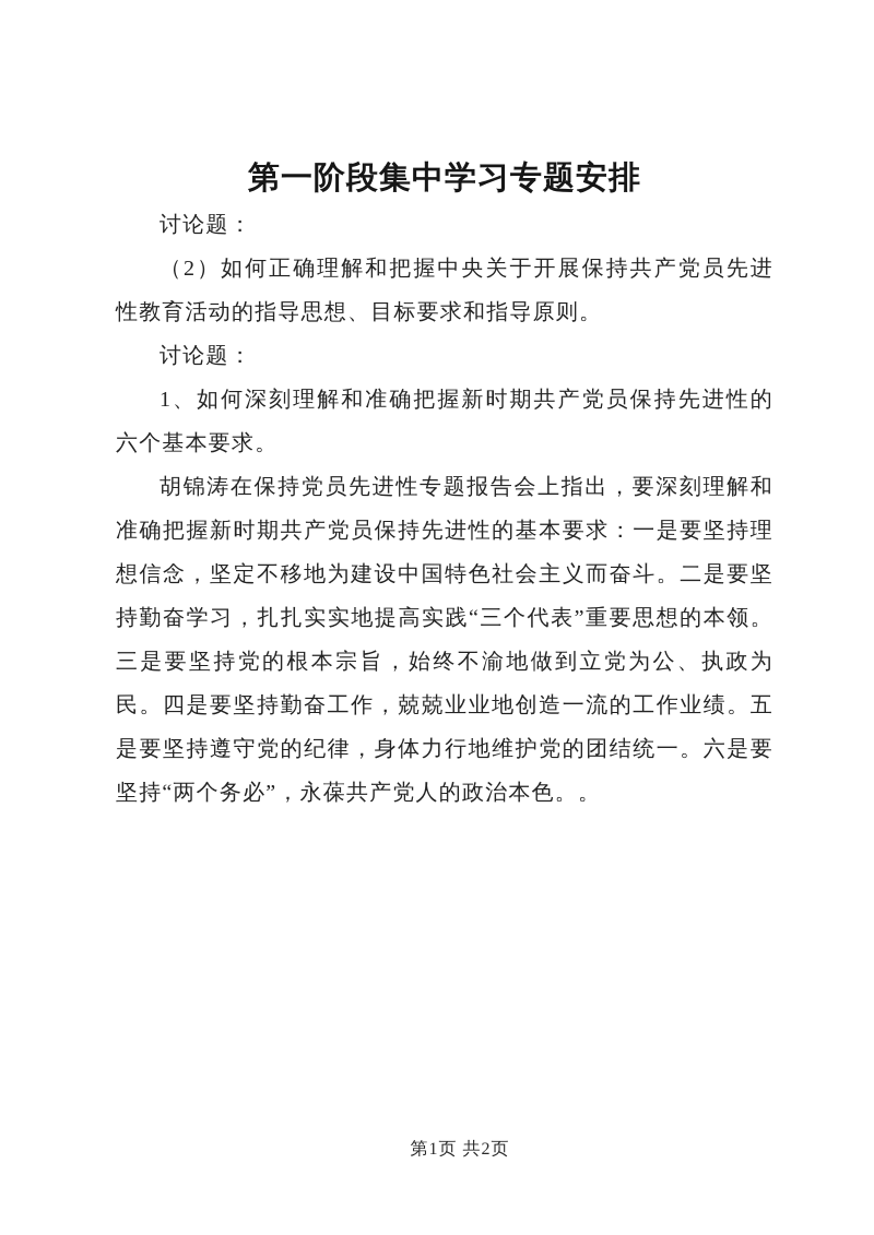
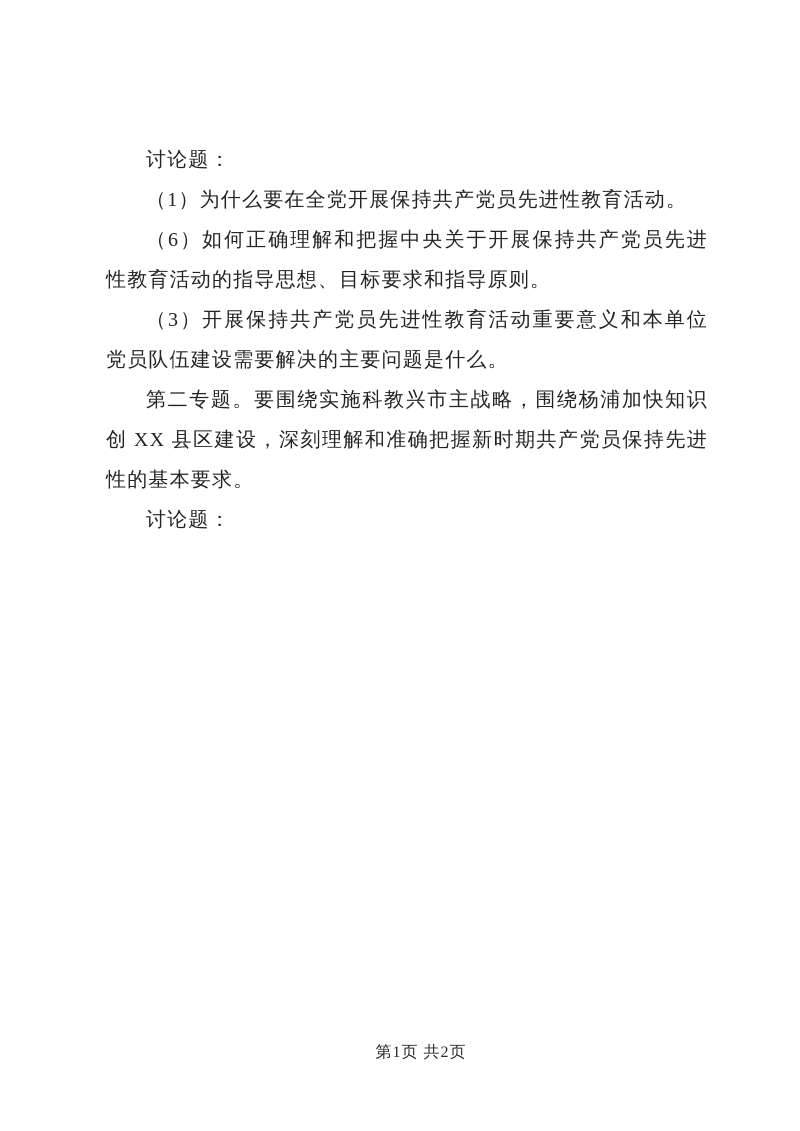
- 第一阶段集中学习专题安排
  讨论题：
+ （1）为什么要在全党开展保持共产党员先进性教育活动。
- （2）如何正确理解和把握中央关于开展保持共产党员先进性教育活动的指导思想、目标要求和指导原则。
+ （6）如何正确理解和把握中央关于开展保持共产党员先进性教育活动的指导思想、目标要求和指导原则。
+ （3）开展保持共产党员先进性教育活动重要意义和本单位党员队伍建设需要解决的主要问题是什么。
+ 第二专题。要围绕实施科教兴市主战略，围绕杨浦加快知识创 XX 县区建设，深刻理解和准确把握新时期共产党员保持先进性的基本要求。
  讨论题：
- 1、如何深刻理解和准确把握新时期共产党员保持先进性的六个基本要求。
- 胡锦涛在保持党员先进性专题报告会上指出，要深刻理解和准确把握新时期共产党员保持先进性的基本要求：一是要坚持理想信念，坚定不移地为建设中国特色社会主义而奋斗。二是要坚持勤奋学习，扎扎实实地提高实践“三个代表”重要思想的本领。三是要坚持党的根本宗旨，始终不渝地做到立党为公、执政为民。四是要坚持勤奋工作，兢兢业业地创造一流的工作业绩。五是要坚持遵守党的纪律，身体力行地维护党的团结统一。六是要坚持“两个务必”，永葆共产党人的政治本色。。
  第1页 共2页
